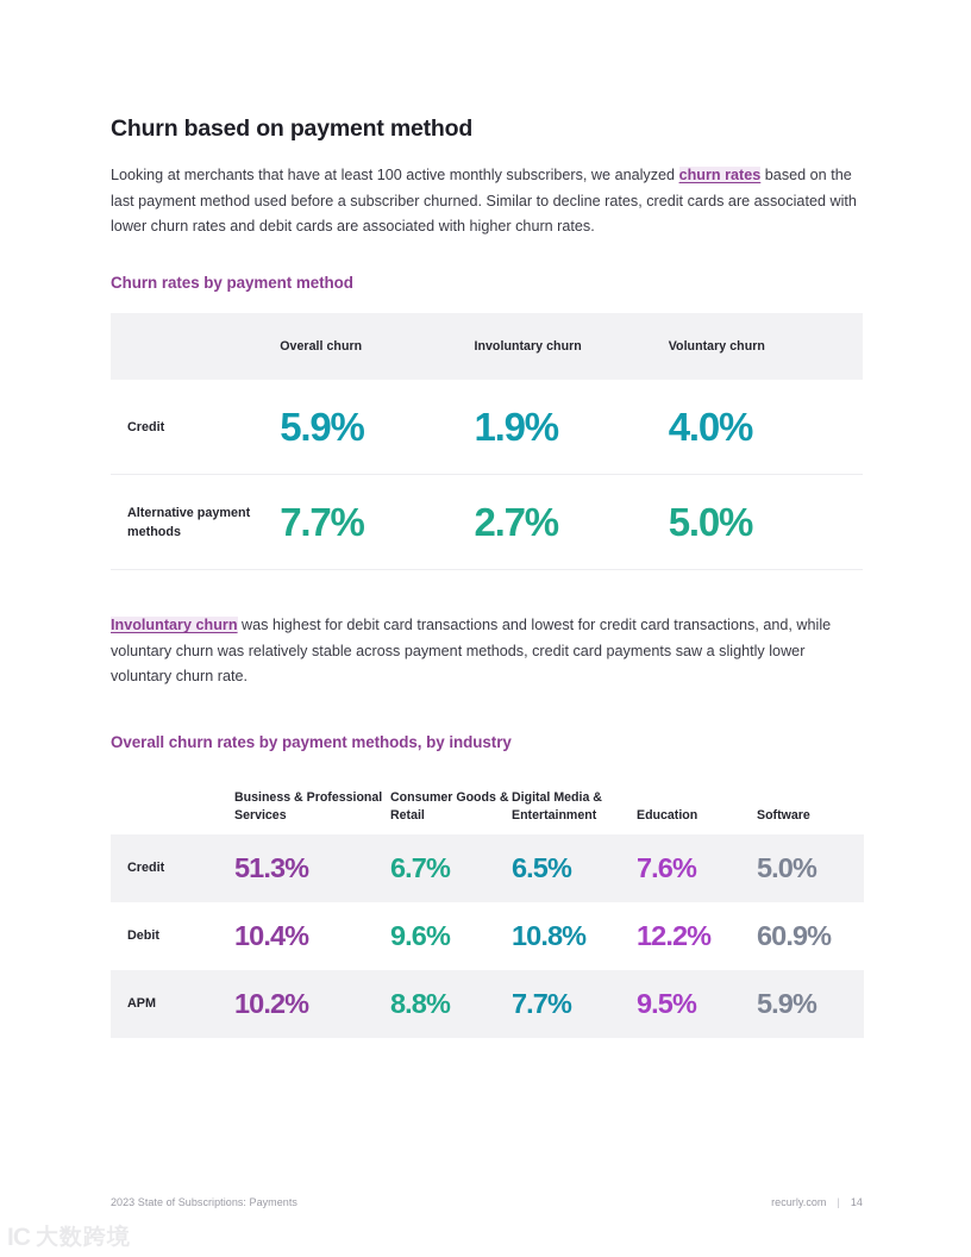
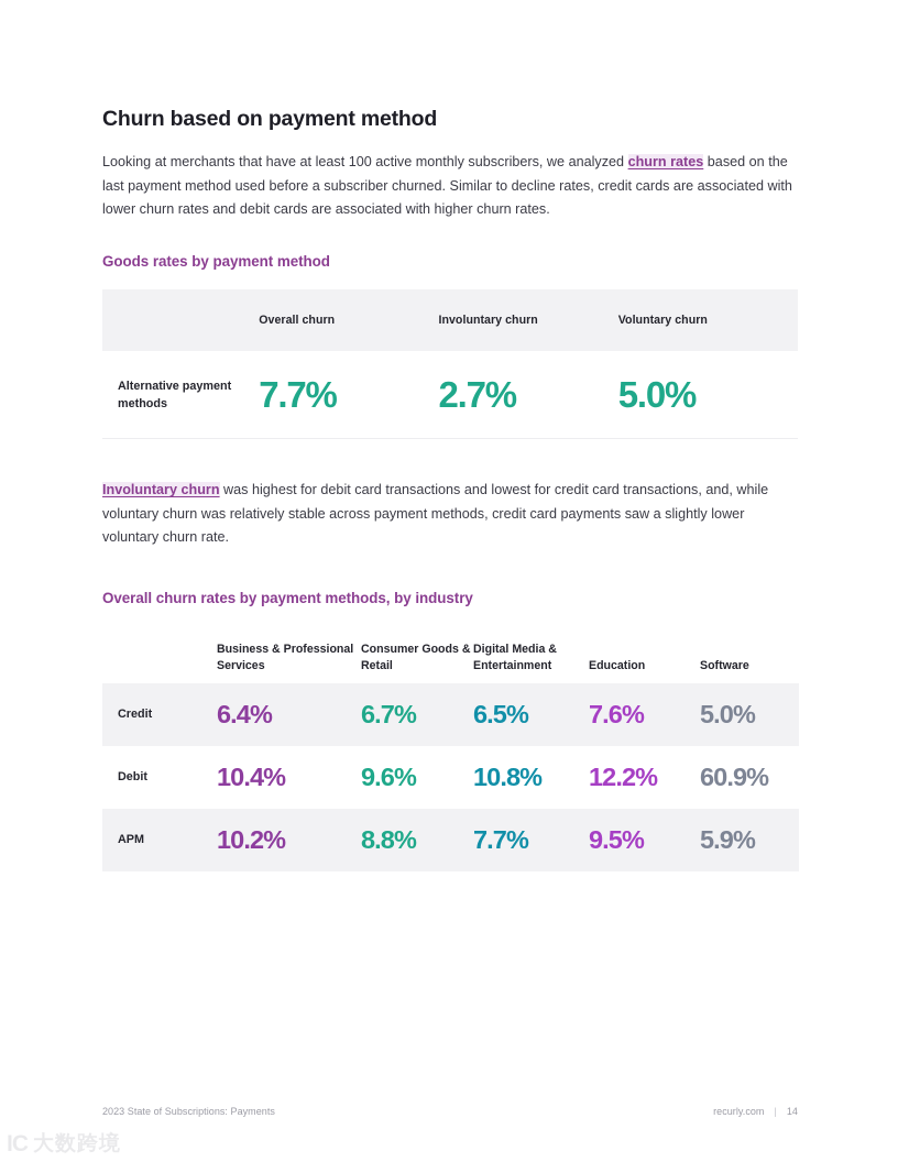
  Churn based on payment method
  Looking at merchants that have at least 100 active monthly subscribers, we analyzed churn rates based on the last payment method used before a subscriber churned. Similar to decline rates, credit cards are associated with lower churn rates and debit cards are associated with higher churn rates.
- Churn rates by payment method
+ Goods rates by payment method
  	Overall churn	Involuntary churn	Voluntary churn
- Credit	5.9%	1.9%	4.0%
  Alternative payment methods	7.7%	2.7%	5.0%
  Involuntary churn was highest for debit card transactions and lowest for credit card transactions, and, while voluntary churn was relatively stable across payment methods, credit card payments saw a slightly lower voluntary churn rate.
  Overall churn rates by payment methods, by industry
  	Business & Professional Services	Consumer Goods & Retail	Digital Media & Entertainment	Education	Software
- Credit	51.3%	6.7%	6.5%	7.6%	5.0%
+ Credit	6.4%	6.7%	6.5%	7.6%	5.0%
  Debit	10.4%	9.6%	10.8%	12.2%	60.9%
  APM	10.2%	8.8%	7.7%	9.5%	5.9%
  2023 State of Subscriptions: Payments
  recurly.com | 14
